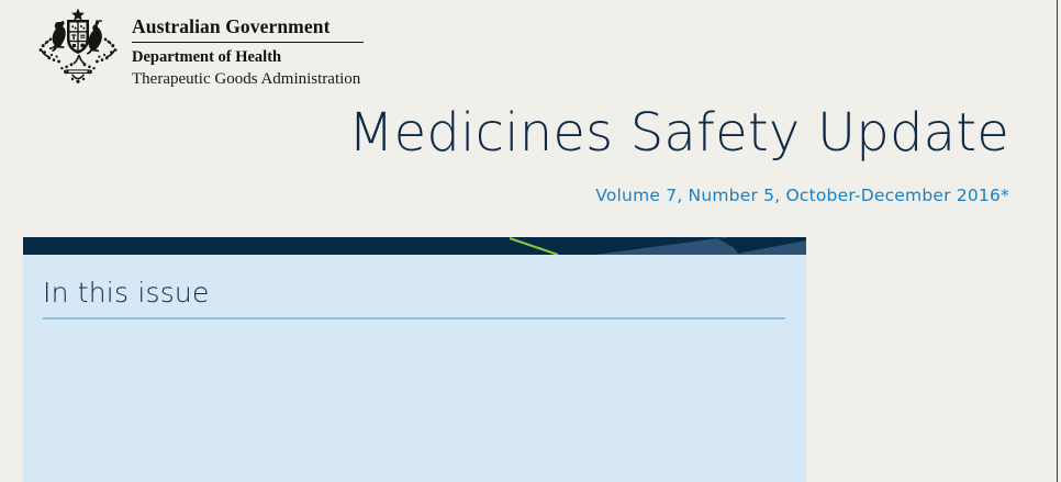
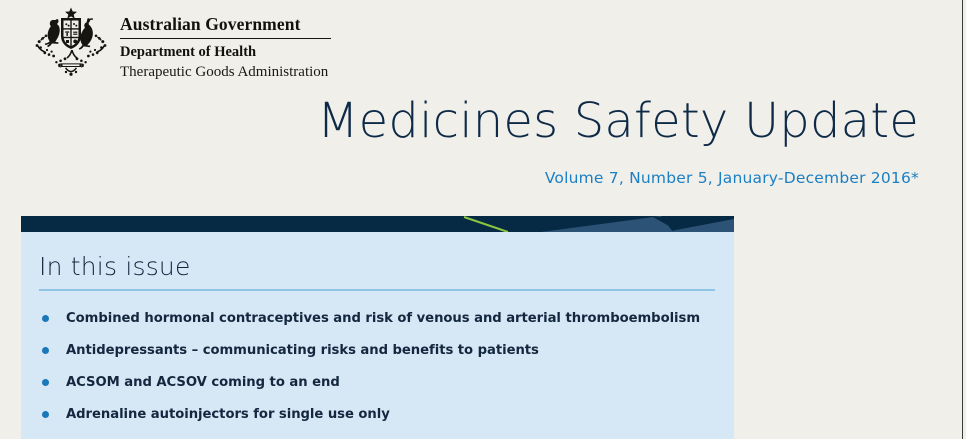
  Australian Government
  Department of Health
  Therapeutic Goods Administration
  Medicines Safety Update
- Volume 7, Number 5, October-December 2016*
+ Volume 7, Number 5, January-December 2016*
  In this issue
+ Combined hormonal contraceptives and risk of venous and arterial thromboembolism
+ Antidepressants – communicating risks and benefits to patients
+ ACSOM and ACSOV coming to an end
+ Adrenaline autoinjectors for single use only
